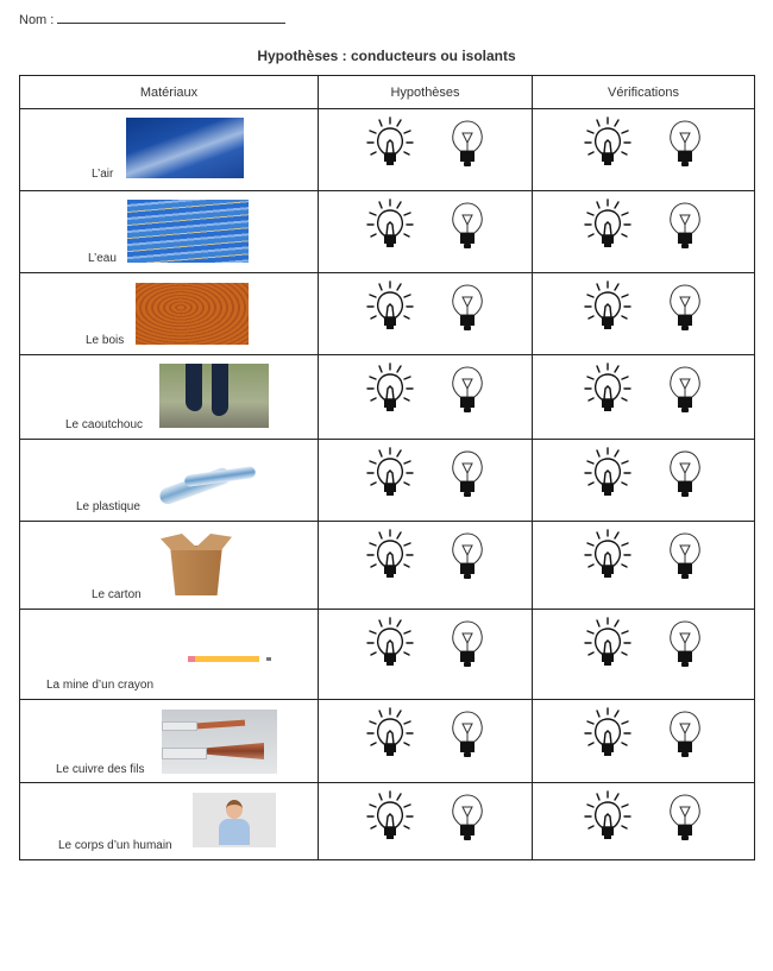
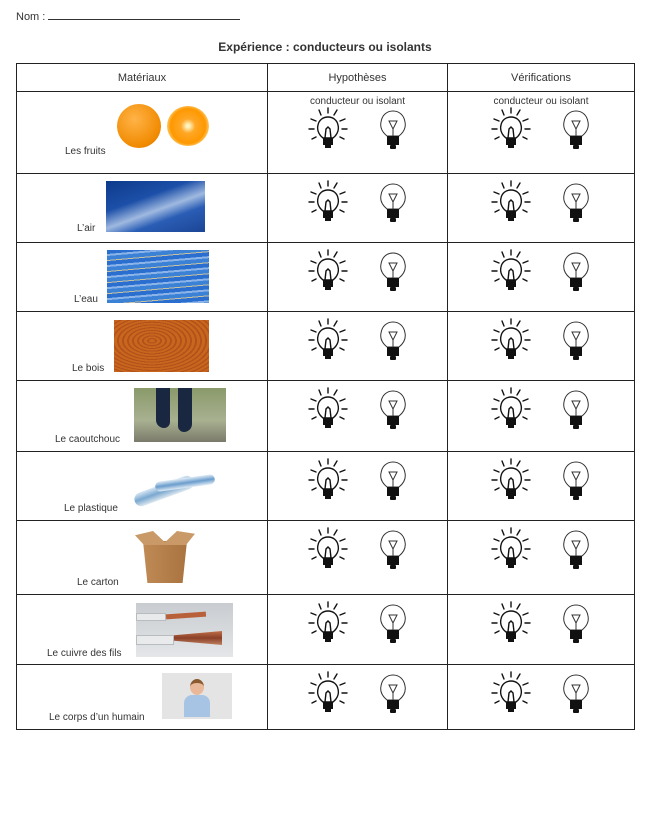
  Nom :
- Hypothèses : conducteurs ou isolants
+ Expérience : conducteurs ou isolants
  Matériaux	Hypothèses	Vérifications
+ Les fruits	conducteur ou isolant	conducteur ou isolant
  L’air
  L’eau
  Le bois
  Le caoutchouc
  Le plastique
  Le carton
- La mine d’un crayon
  Le cuivre des fils
  Le corps d’un humain
